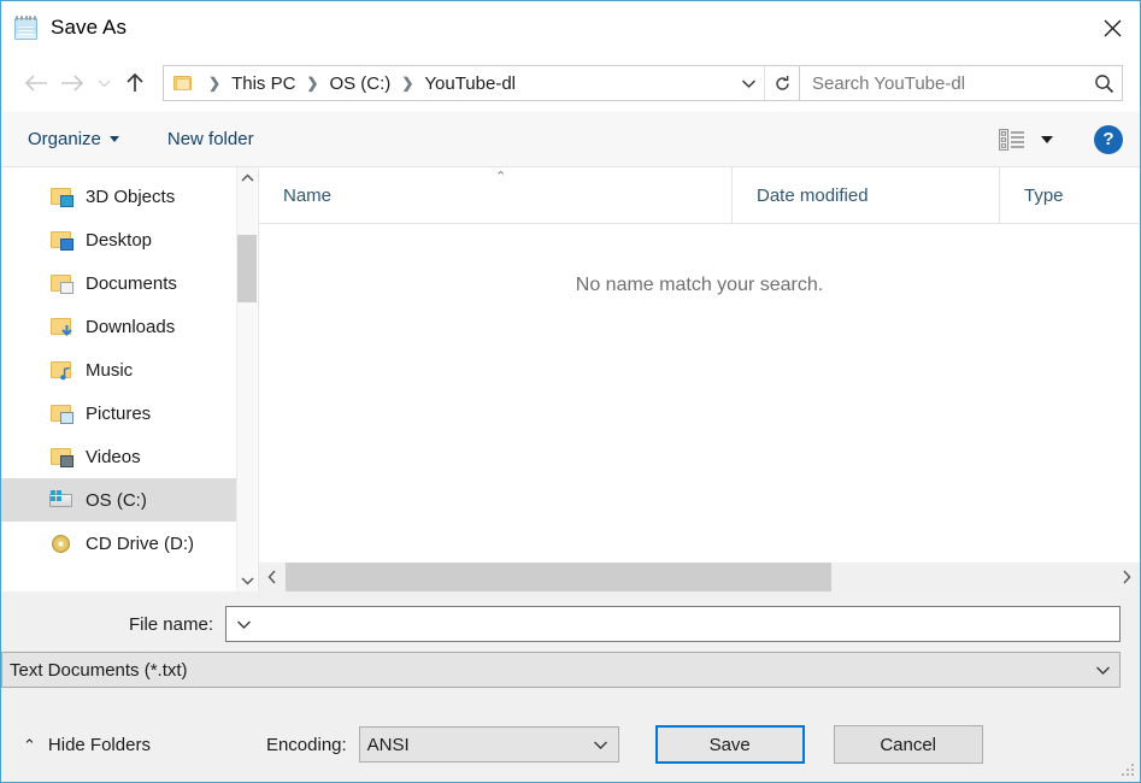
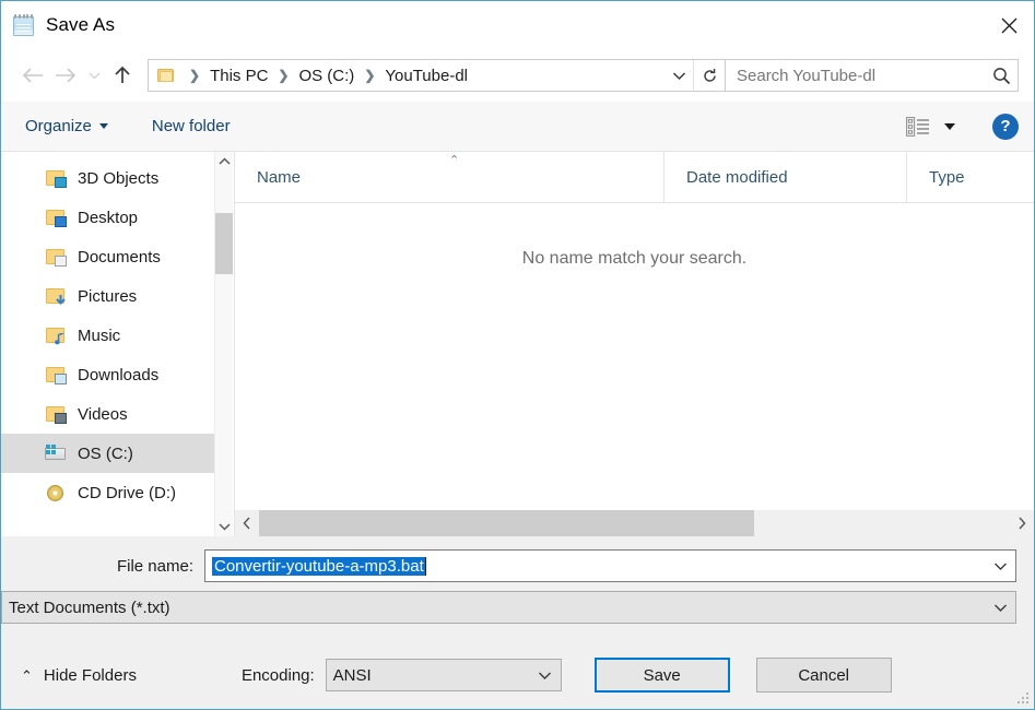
  Save As
  ❯
  This PC
  ❯
  OS (C:)
  ❯
  YouTube-dl
  Search YouTube-dl
  Organize
  New folder
  ?
  3D Objects
  Desktop
  Documents
- Downloads
+ Pictures
  Music
- Pictures
+ Downloads
  Videos
  OS (C:)
  CD Drive (D:)
  ⌃
  Name
  Date modified
  Type
  No name match your search.
  File name:
+ Convertir-youtube-a-mp3.bat
  Text Documents (*.txt)
  ⌃
  Hide Folders
  Encoding:
  ANSI
  Save
  Cancel
